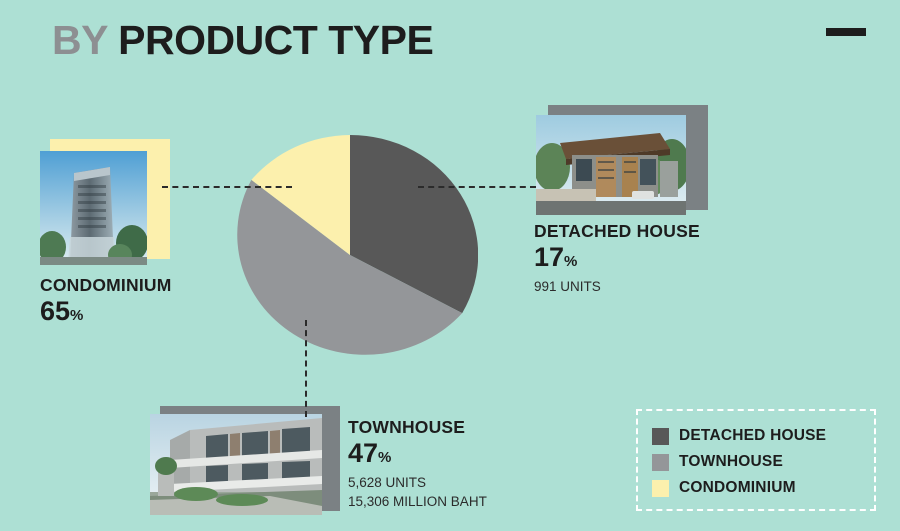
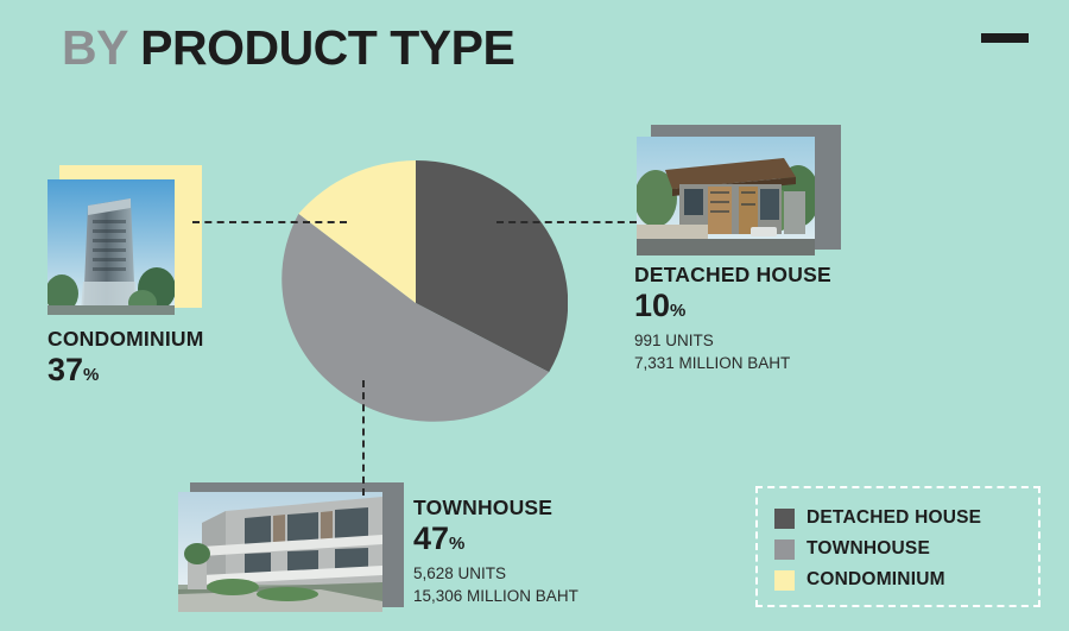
  BY PRODUCT TYPE
  CONDOMINIUM
- 65%
+ 37%
  DETACHED HOUSE
- 17%
+ 10%
  991 UNITS
+ 7,331 MILLION BAHT
  TOWNHOUSE
  47%
  5,628 UNITS
  15,306 MILLION BAHT
  DETACHED HOUSE
  TOWNHOUSE
  CONDOMINIUM
